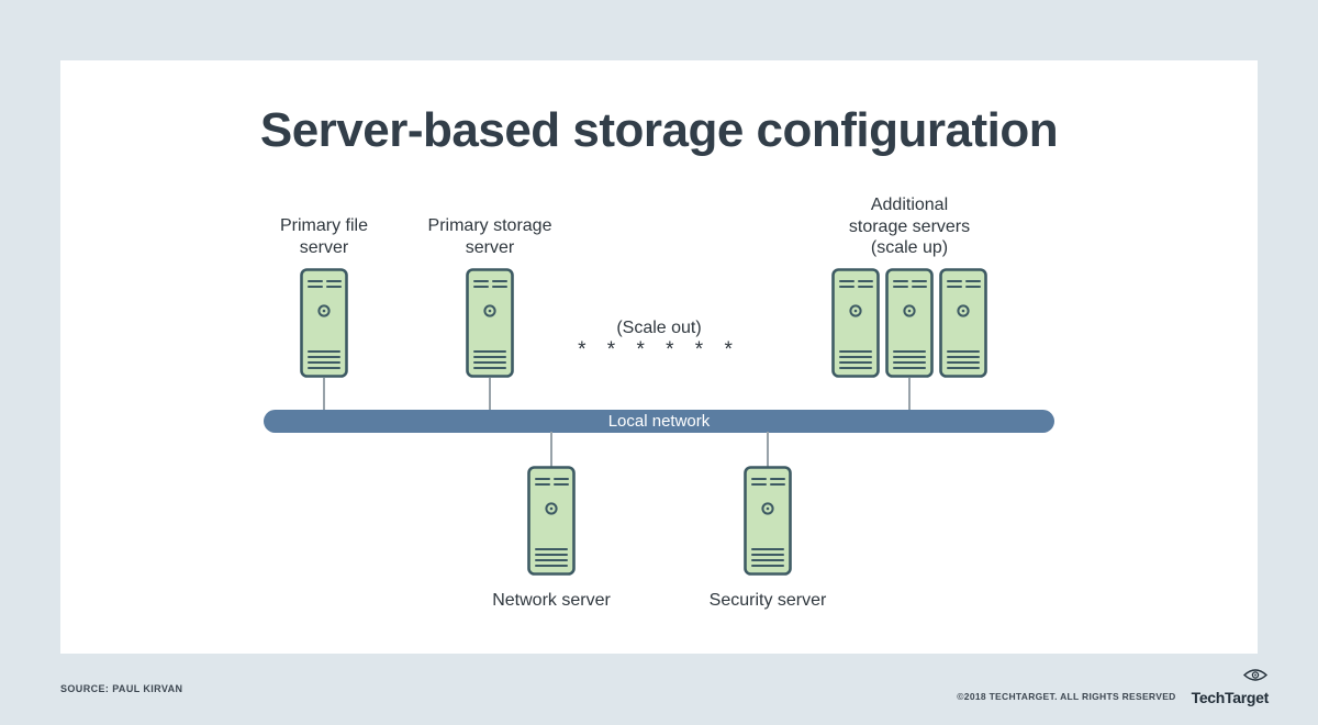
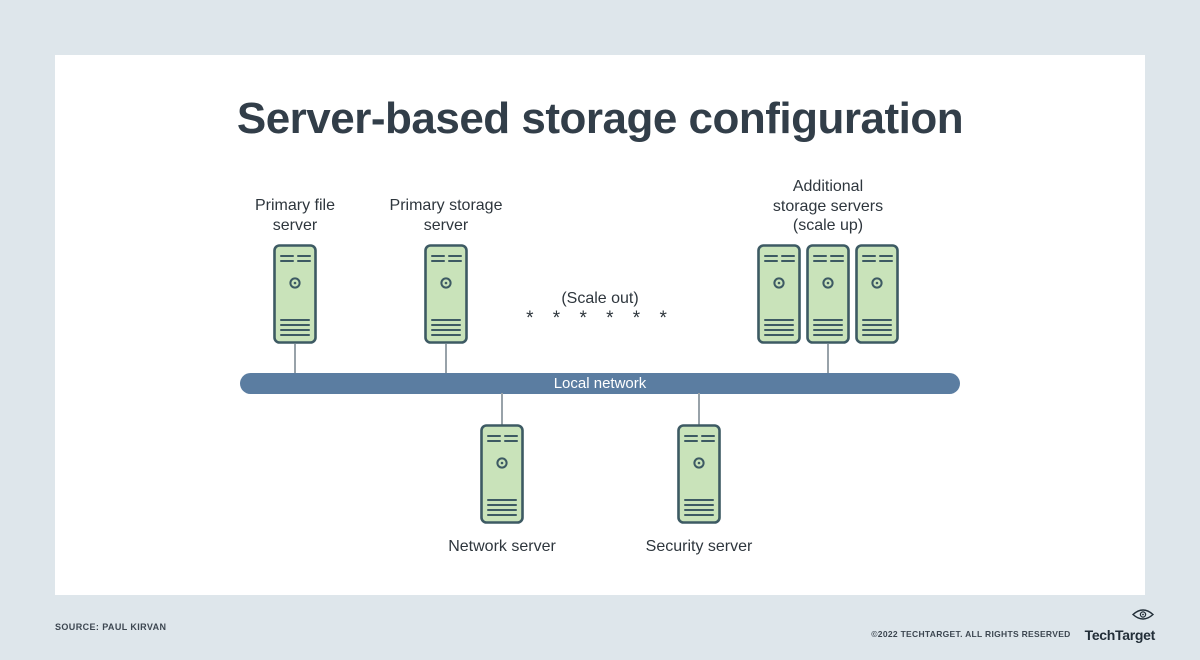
  Server-based storage configuration
  Primary file
  server
  Primary storage
  server
  Additional
  storage servers
  (scale up)
  (Scale out)
  * * * * * *
  Local network
  Network server
  Security server
  SOURCE: PAUL KIRVAN
- ©2018 TECHTARGET. ALL RIGHTS RESERVED
+ ©2022 TECHTARGET. ALL RIGHTS RESERVED
  TechTarget
